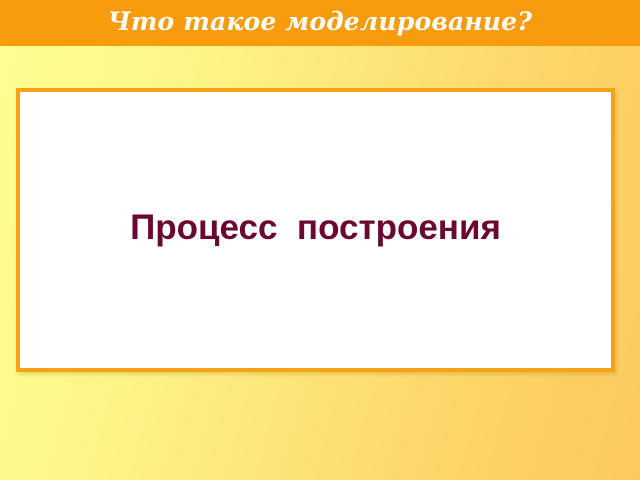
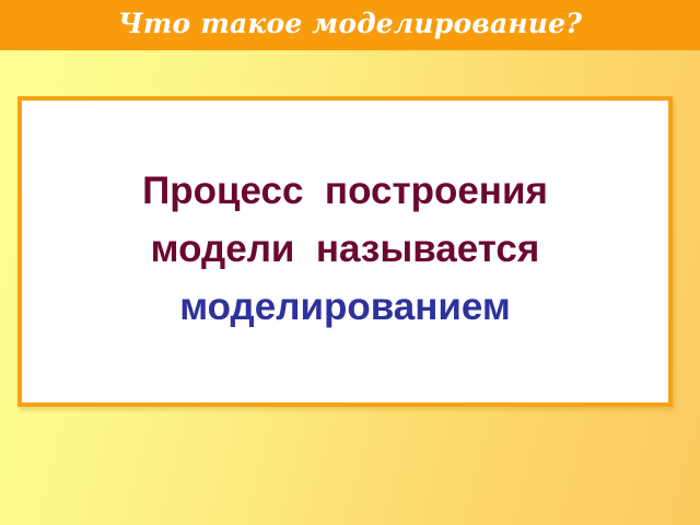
  Что такое моделирование?
  Процесс построения
+ модели называется
+ моделированием
